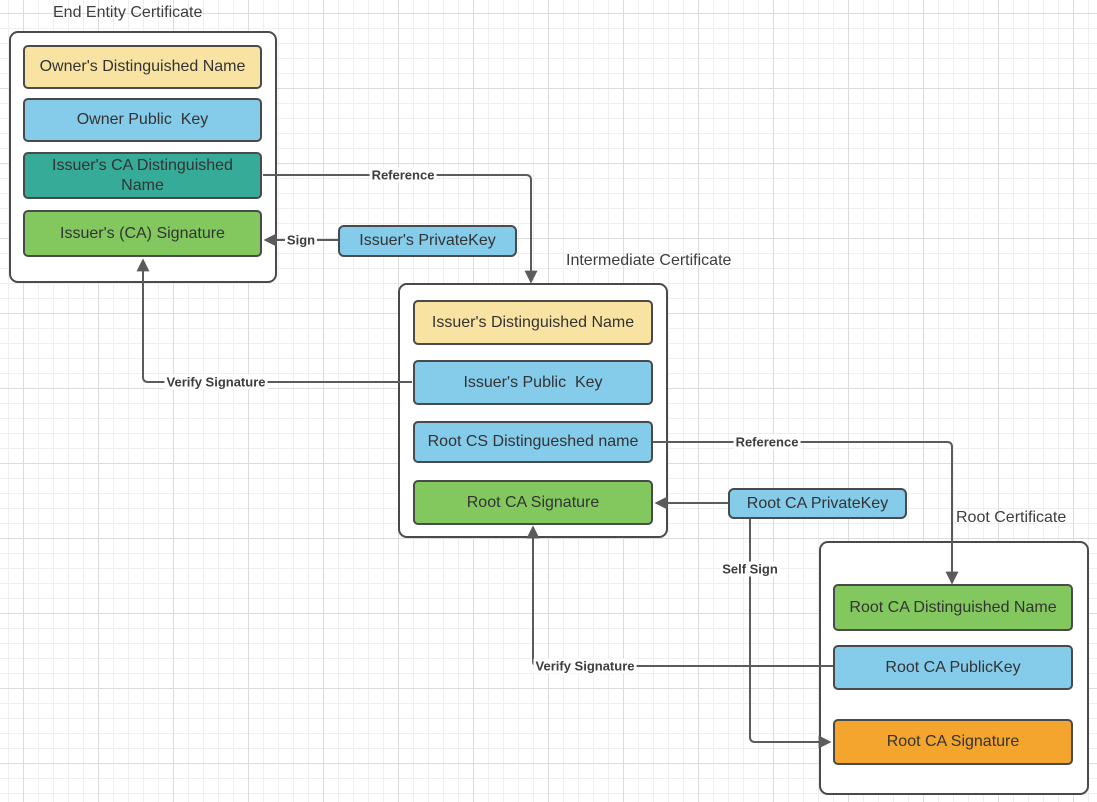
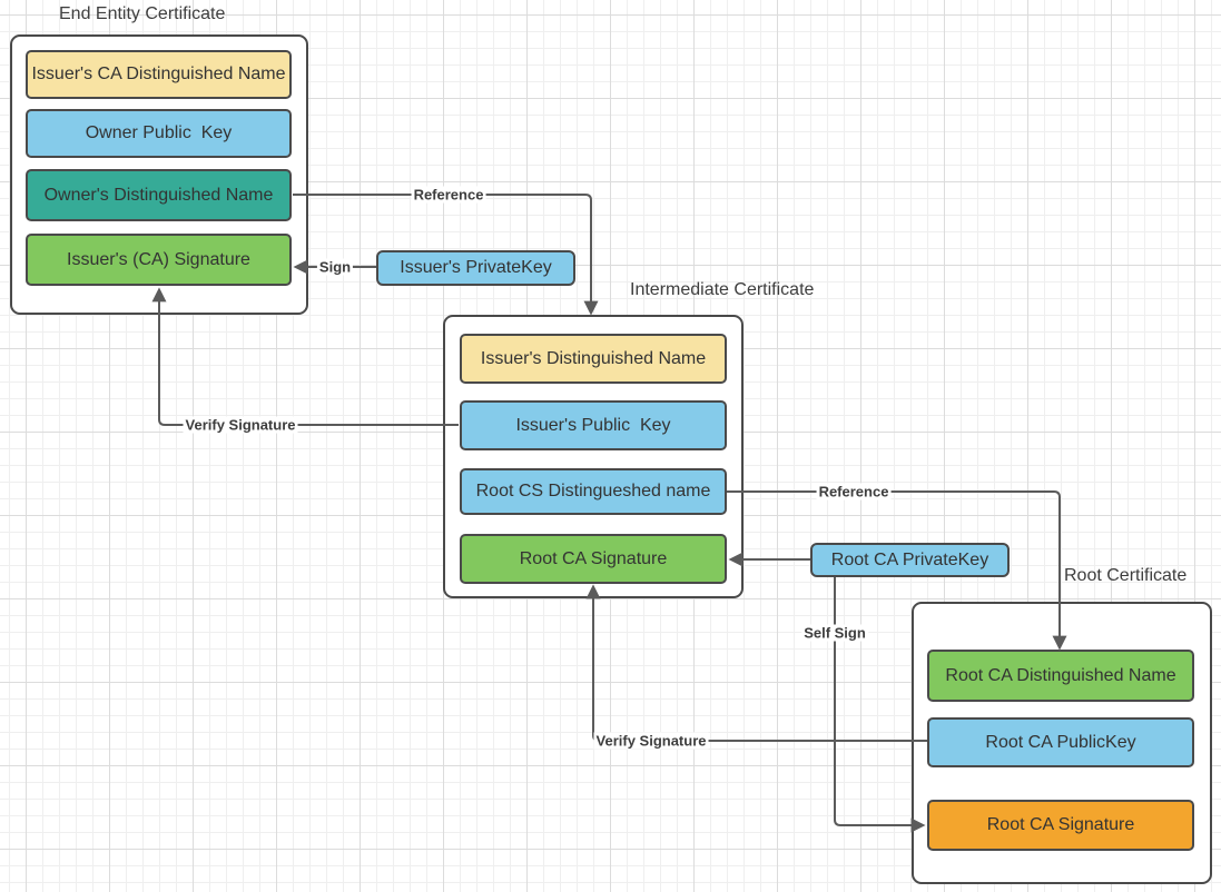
  End Entity Certificate
  Intermediate Certificate
  Root Certificate
- Owner's Distinguished Name
+ Issuer's CA Distinguished Name
  Owner Public Key
- Issuer's CA Distinguished Name
+ Owner's Distinguished Name
  Issuer's (CA) Signature
  Issuer's Distinguished Name
  Issuer's Public Key
  Root CS Distingueshed name
  Root CA Signature
  Root CA Distinguished Name
  Root CA PublicKey
  Root CA Signature
  Issuer's PrivateKey
  Root CA PrivateKey
  Reference
  Sign
  Verify Signature
  Reference
  Self Sign
  Verify Signature
